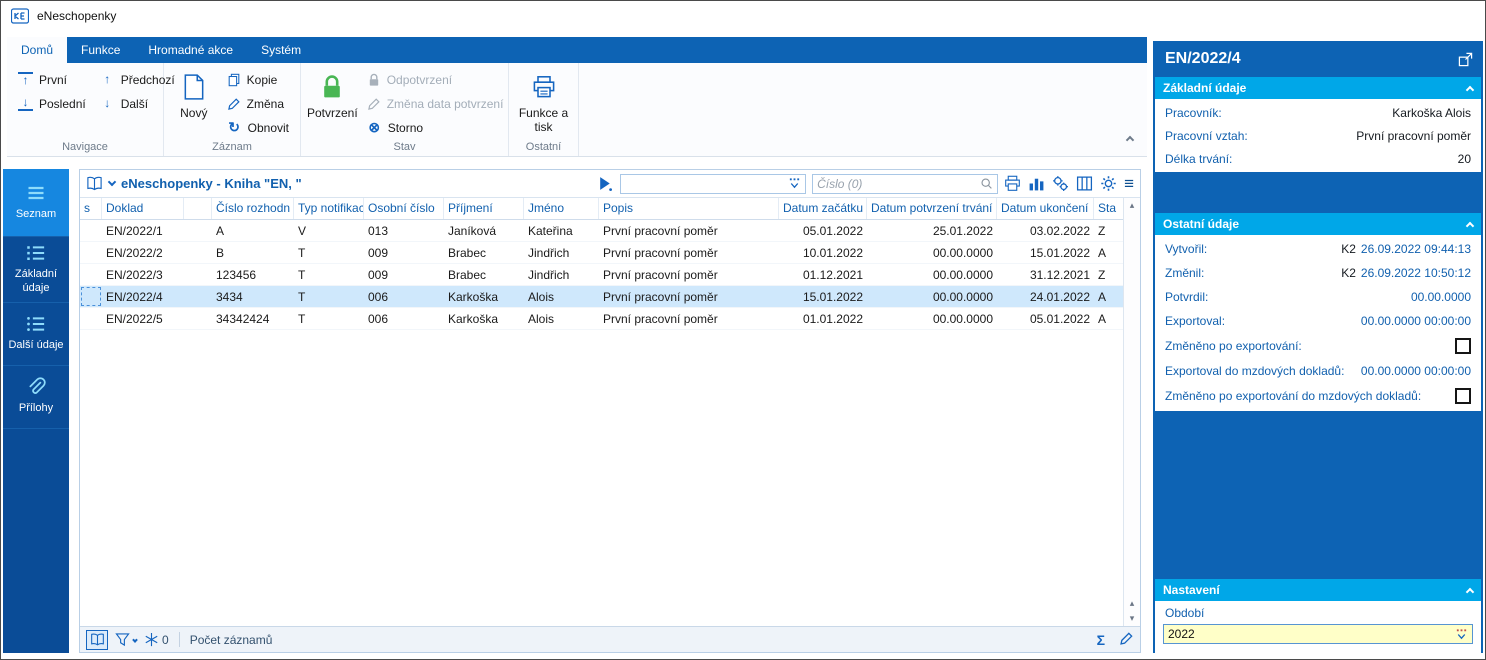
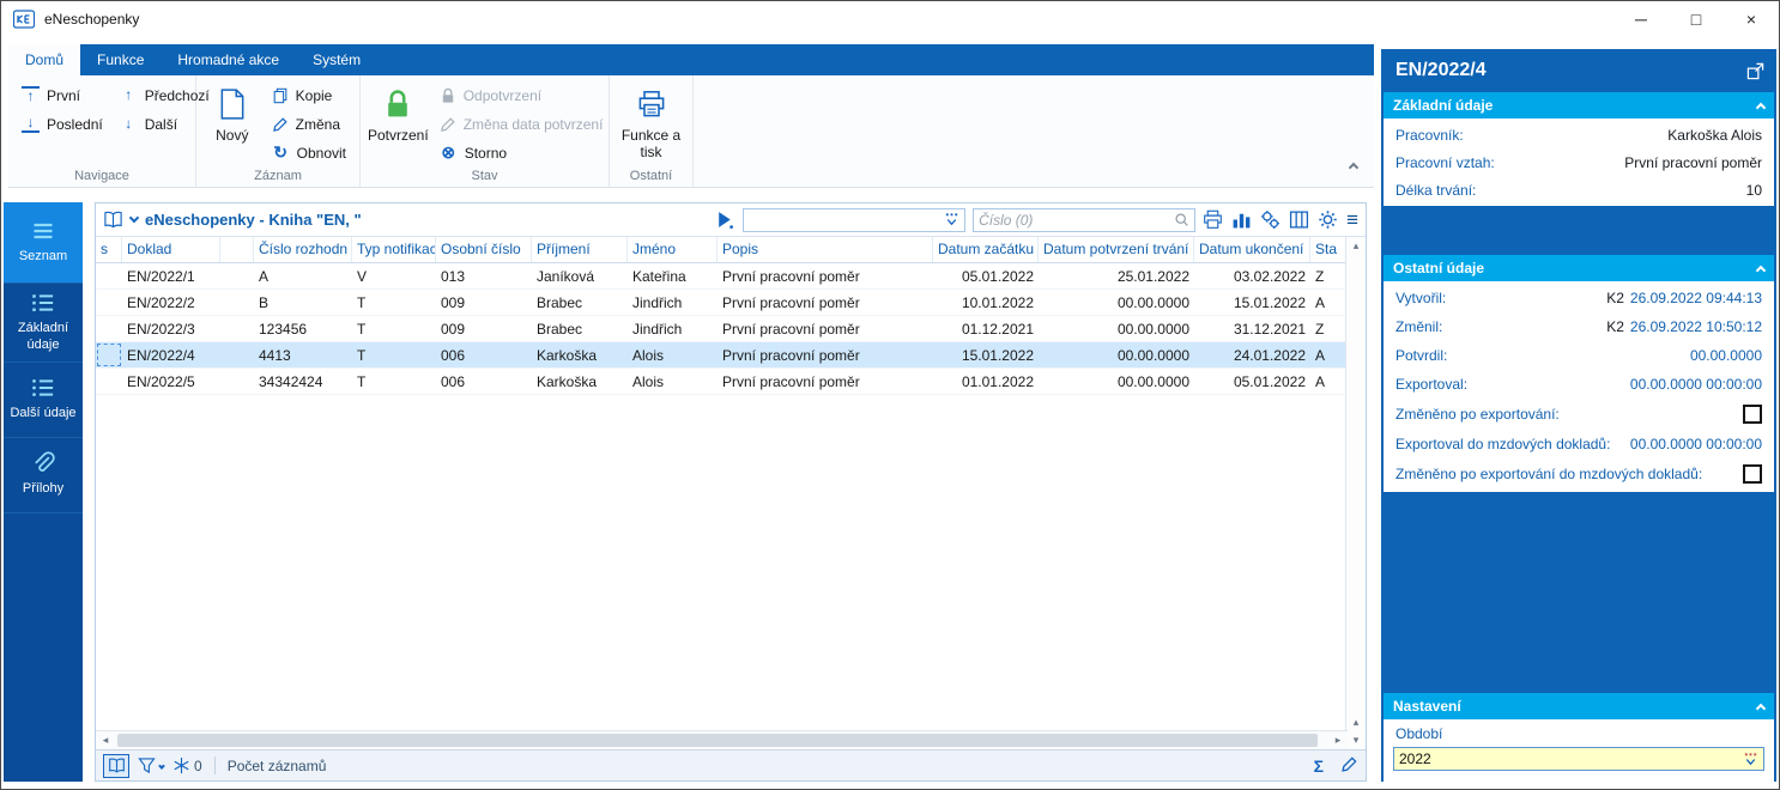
  eNeschopenky
+ ─
+ □
+ ×
  Domů
  Funkce
  Hromadné akce
  Systém
  ↑
  První
  ↓
  Poslední
  ↑
  Předchozí
  ↓
  Další
  Navigace
  Nový
  Kopie
  Změna
  ↻
  Obnovit
  Záznam
  Potvrzení
  Odpotvrzení
  Změna data potvrzení
  ⊗
  Storno
  Stav
  Funkce a tisk
  Ostatní
  Seznam
  Základní údaje
  Další údaje
  Přílohy
  eNeschopenky - Kniha "EN, "
  Číslo (0)
  ≡
  s
  Doklad
  Číslo rozhodn
  Typ notifikac
  Osobní číslo
  Příjmení
  Jméno
  Popis
  Datum začátku
  Datum potvrzení trvání
  Datum ukončení
  Sta
  EN/2022/1
  A
  V
  013
  Janíková
  Kateřina
  První pracovní poměr
  05.01.2022
  25.01.2022
  03.02.2022
  Z
  EN/2022/2
  B
  T
  009
  Brabec
  Jindřich
  První pracovní poměr
  10.01.2022
  00.00.0000
  15.01.2022
  A
  EN/2022/3
  123456
  T
  009
  Brabec
  Jindřich
  První pracovní poměr
  01.12.2021
  00.00.0000
  31.12.2021
  Z
  EN/2022/4
- 3434
+ 4413
  T
  006
  Karkoška
  Alois
  První pracovní poměr
  15.01.2022
  00.00.0000
  24.01.2022
  A
  EN/2022/5
  34342424
  T
  006
  Karkoška
  Alois
  První pracovní poměr
  01.01.2022
  00.00.0000
  05.01.2022
  A
  ▴
  ▴
  ▾
+ ◂
+ ▸
  0
  Počet záznamů
  Σ
  EN/2022/4
  Základní údaje
  Pracovník:
  Karkoška Alois
  Pracovní vztah:
  První pracovní poměr
  Délka trvání:
- 20
+ 10
  Ostatní údaje
  Vytvořil:
  K2
  26.09.2022 09:44:13
  Změnil:
  K2
  26.09.2022 10:50:12
  Potvrdil:
  00.00.0000
  Exportoval:
  00.00.0000 00:00:00
  Změněno po exportování:
  Exportoval do mzdových dokladů:
  00.00.0000 00:00:00
  Změněno po exportování do mzdových dokladů:
  Nastavení
  Období
  2022
